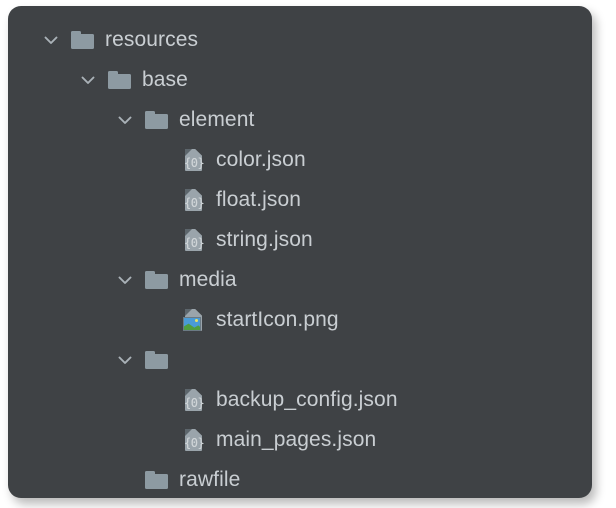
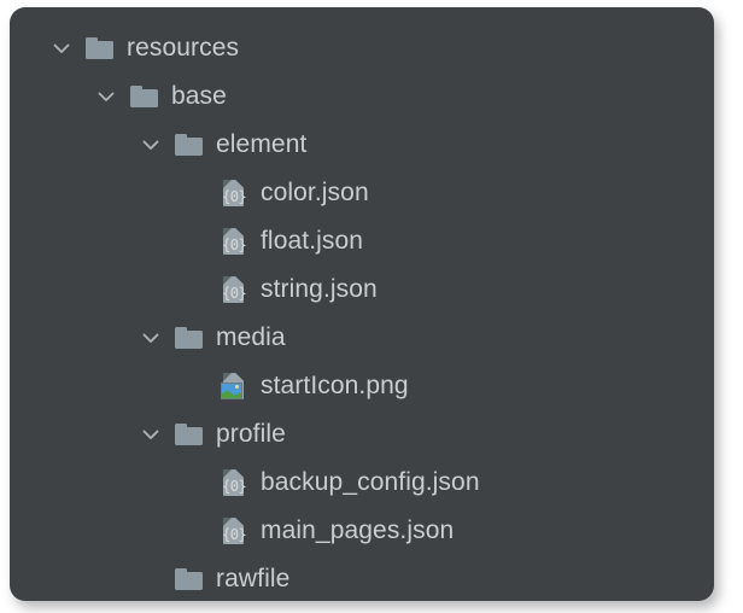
  resources
  base
  element
  {0}
  color.json
  {0}
  float.json
  {0}
  string.json
  media
  startIcon.png
+ profile
  {0}
  backup_config.json
  {0}
  main_pages.json
  rawfile
